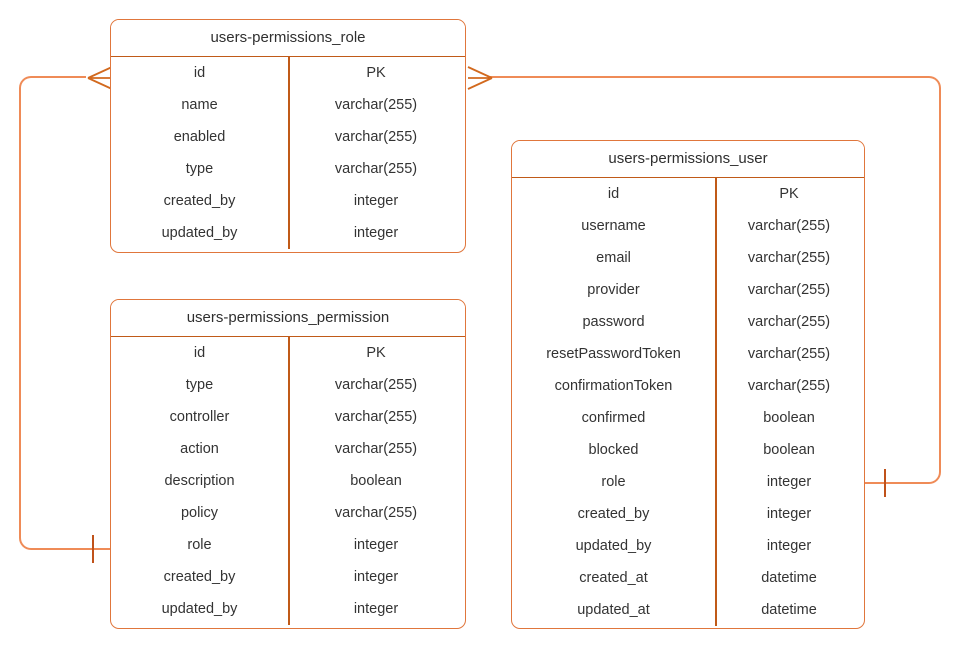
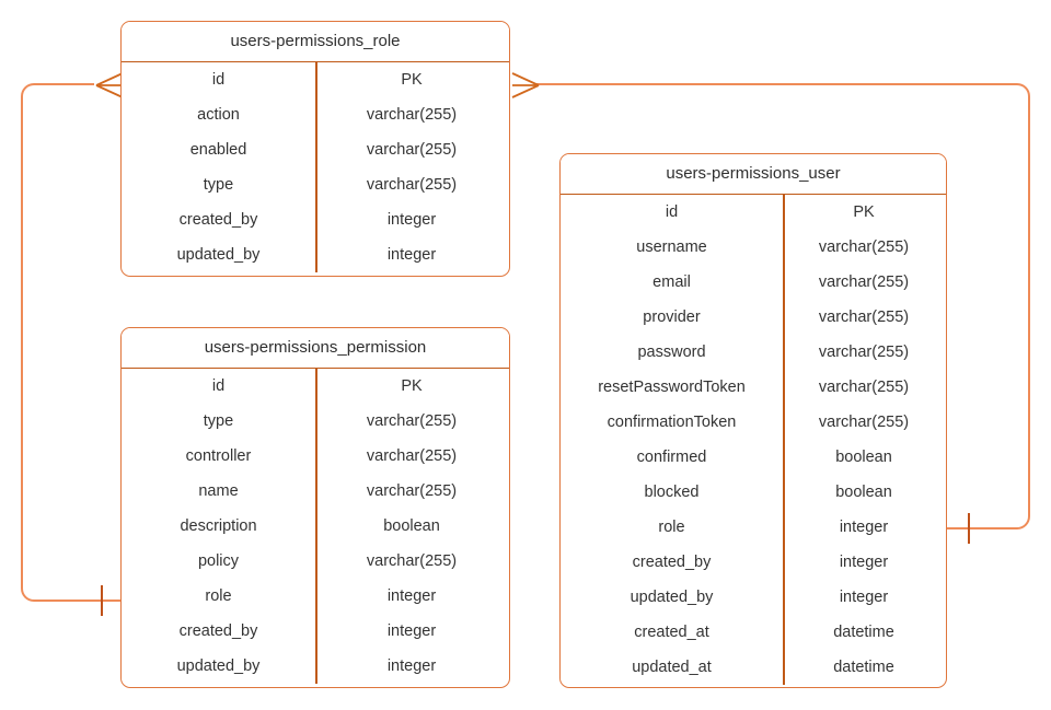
  users-permissions_role
  id
  PK
- name
+ action
  varchar(255)
  enabled
  varchar(255)
  type
  varchar(255)
  created_by
  integer
  updated_by
  integer
  users-permissions_permission
  id
  PK
  type
  varchar(255)
  controller
  varchar(255)
- action
+ name
  varchar(255)
  description
  boolean
  policy
  varchar(255)
  role
  integer
  created_by
  integer
  updated_by
  integer
  users-permissions_user
  id
  PK
  username
  varchar(255)
  email
  varchar(255)
  provider
  varchar(255)
  password
  varchar(255)
  resetPasswordToken
  varchar(255)
  confirmationToken
  varchar(255)
  confirmed
  boolean
  blocked
  boolean
  role
  integer
  created_by
  integer
  updated_by
  integer
  created_at
  datetime
  updated_at
  datetime
